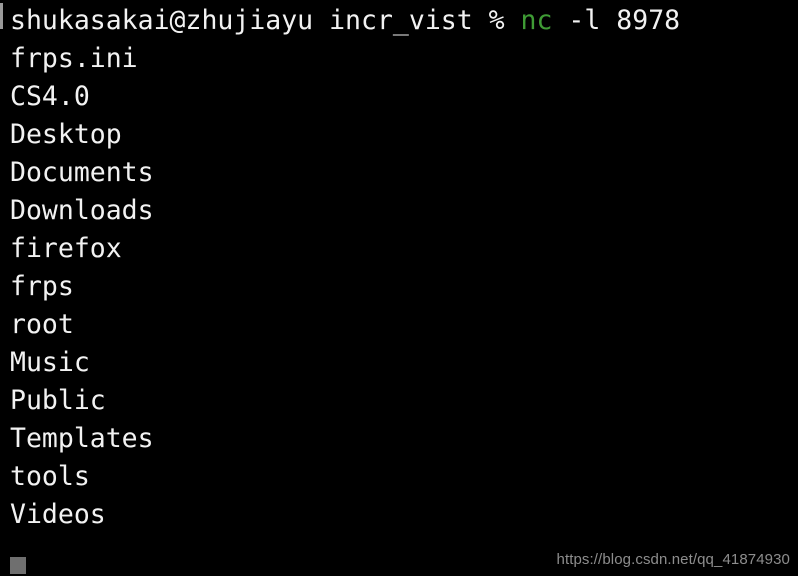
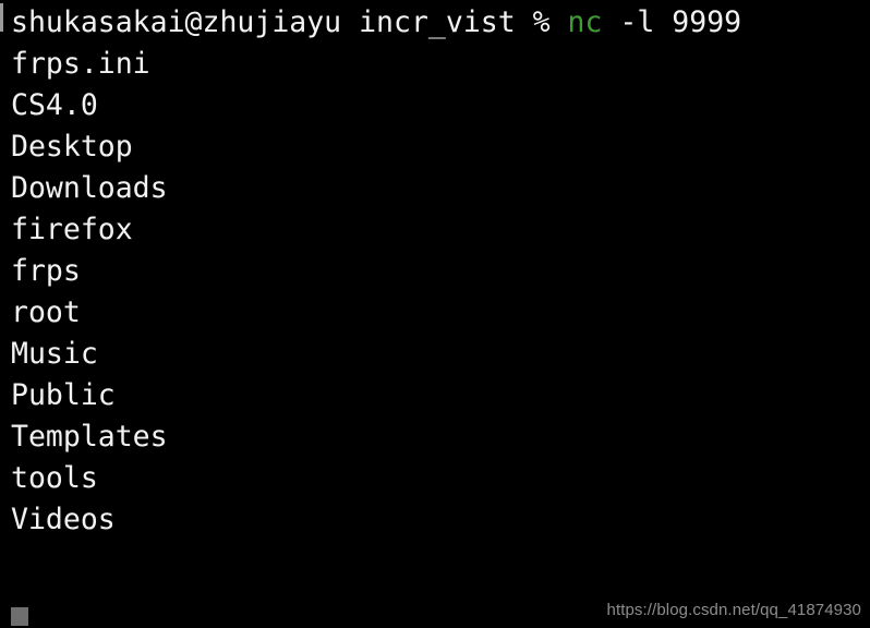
- shukasakai@zhujiayu incr_vist % nc -l 8978
+ shukasakai@zhujiayu incr_vist % nc -l 9999
  frps.ini
  CS4.0
  Desktop
- Documents
  Downloads
  firefox
  frps
  root
  Music
  Public
  Templates
  tools
  Videos
  https://blog.csdn.net/qq_41874930
